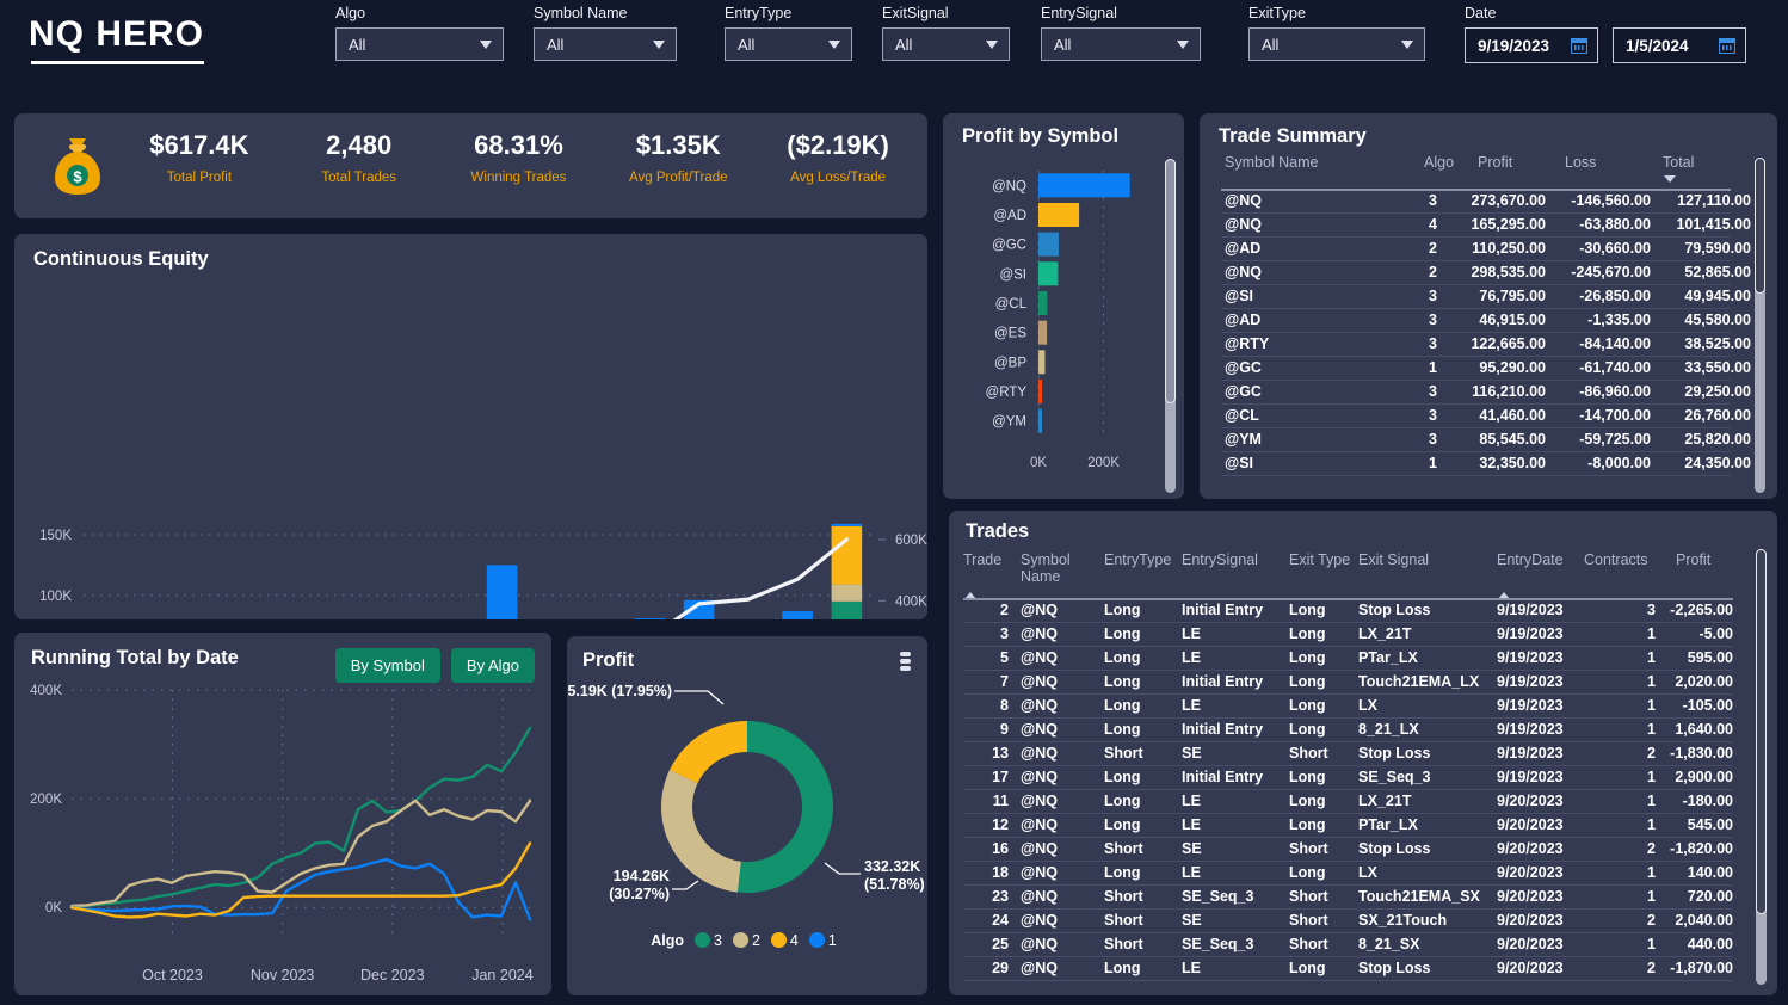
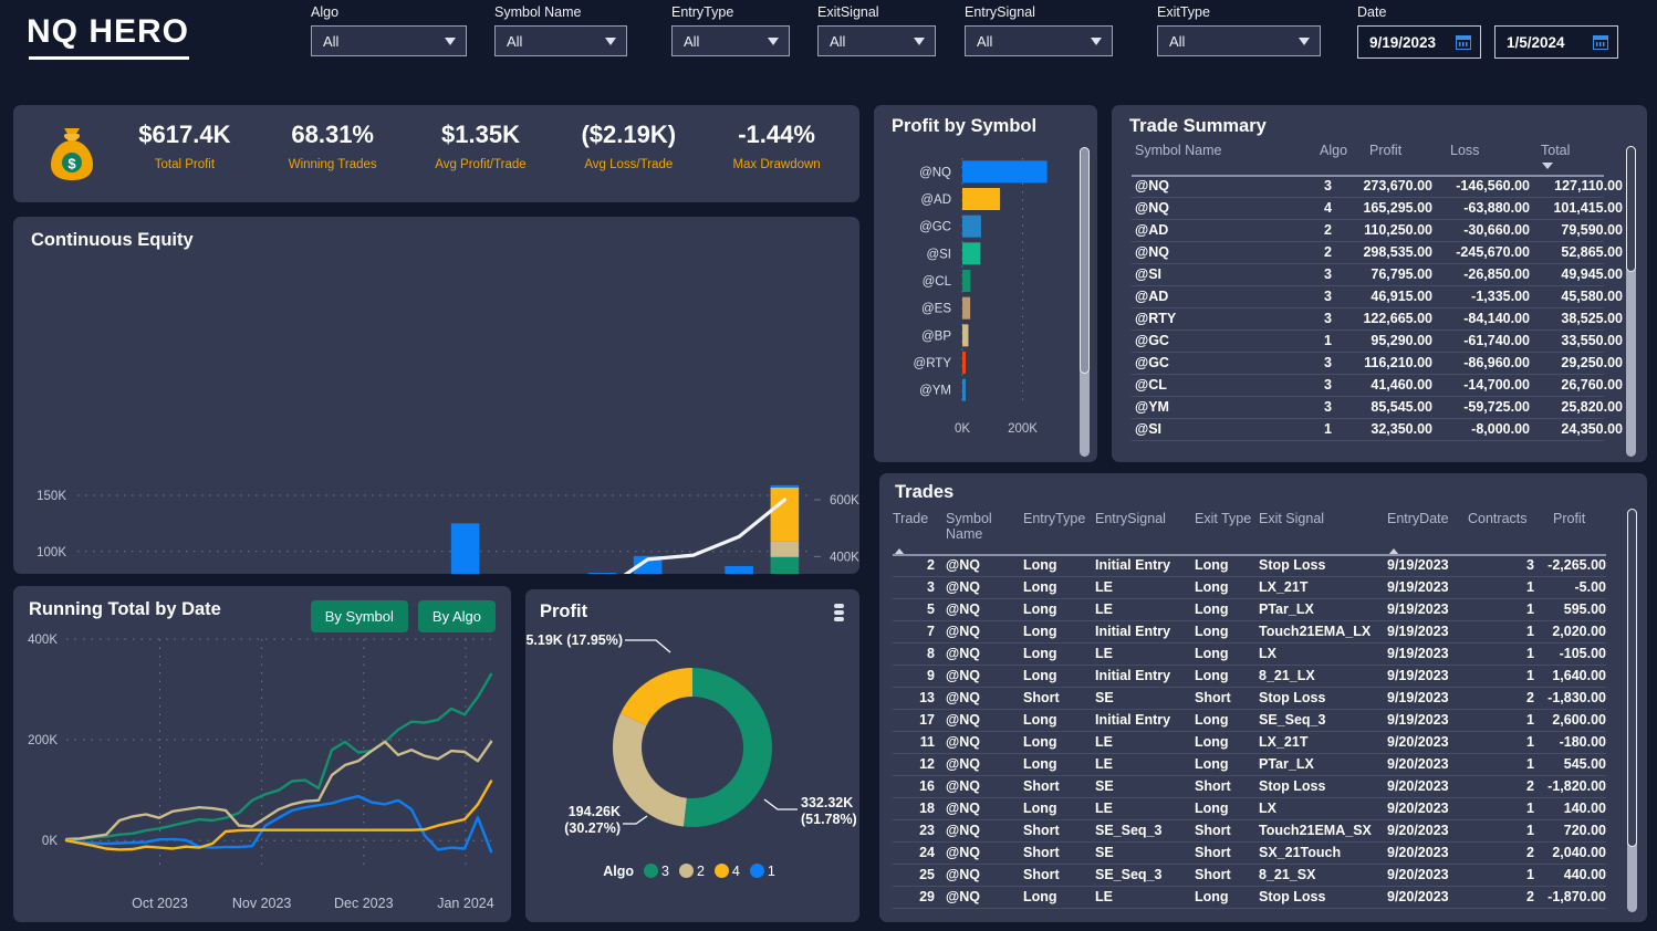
  NQ HERO
  Algo
  All
  Symbol Name
  All
  EntryType
  All
  ExitSignal
  All
  EntrySignal
  All
  ExitType
  All
  Date
  9/19/2023
  1/5/2024
  $
  $617.4K
  Total Profit
- 2,480
- Total Trades
  68.31%
  Winning Trades
  $1.35K
  Avg Profit/Trade
  ($2.19K)
  Avg Loss/Trade
+ -1.44%
+ Max Drawdown
  Continuous Equity
  100K
  150K
  400K
  600K
  Profit by Symbol
  0K
  200K
  @NQ
  @AD
  @GC
  @SI
  @CL
  @ES
  @BP
  @RTY
  @YM
  Trade Summary
  Symbol Name
  Algo
  Profit
  Loss
  Total
  @NQ
  3
  273,670.00
  -146,560.00
  127,110.00
  @NQ
  4
  165,295.00
  -63,880.00
  101,415.00
  @AD
  2
  110,250.00
  -30,660.00
  79,590.00
  @NQ
  2
  298,535.00
  -245,670.00
  52,865.00
  @SI
  3
  76,795.00
  -26,850.00
  49,945.00
  @AD
  3
  46,915.00
  -1,335.00
  45,580.00
  @RTY
  3
  122,665.00
  -84,140.00
  38,525.00
  @GC
  1
  95,290.00
  -61,740.00
  33,550.00
  @GC
  3
  116,210.00
  -86,960.00
  29,250.00
  @CL
  3
  41,460.00
  -14,700.00
  26,760.00
  @YM
  3
  85,545.00
  -59,725.00
  25,820.00
  @SI
  1
  32,350.00
  -8,000.00
  24,350.00
  Trades
  Trade
  Symbol Name
  EntryType
  EntrySignal
  Exit Type
  Exit Signal
  EntryDate
  Contracts
  Profit
  2
  @NQ
  Long
  Initial Entry
  Long
  Stop Loss
  9/19/2023
  3
  -2,265.00
  3
  @NQ
  Long
  LE
  Long
  LX_21T
  9/19/2023
  1
  -5.00
  5
  @NQ
  Long
  LE
  Long
  PTar_LX
  9/19/2023
  1
  595.00
  7
  @NQ
  Long
  Initial Entry
  Long
  Touch21EMA_LX
  9/19/2023
  1
  2,020.00
  8
  @NQ
  Long
  LE
  Long
  LX
  9/19/2023
  1
  -105.00
  9
  @NQ
  Long
  Initial Entry
  Long
  8_21_LX
  9/19/2023
  1
  1,640.00
  13
  @NQ
  Short
  SE
  Short
  Stop Loss
  9/19/2023
  2
  -1,830.00
  17
  @NQ
  Long
  Initial Entry
  Long
  SE_Seq_3
  9/19/2023
  1
- 2,900.00
+ 2,600.00
  11
  @NQ
  Long
  LE
  Long
  LX_21T
  9/20/2023
  1
  -180.00
  12
  @NQ
  Long
  LE
  Long
  PTar_LX
  9/20/2023
  1
  545.00
  16
  @NQ
  Short
  SE
  Short
  Stop Loss
  9/20/2023
  2
  -1,820.00
  18
  @NQ
  Long
  LE
  Long
  LX
  9/20/2023
  1
  140.00
  23
  @NQ
  Short
  SE_Seq_3
  Short
  Touch21EMA_SX
  9/20/2023
  1
  720.00
  24
  @NQ
  Short
  SE
  Short
  SX_21Touch
  9/20/2023
  2
  2,040.00
  25
  @NQ
  Short
  SE_Seq_3
  Short
  8_21_SX
  9/20/2023
  1
  440.00
  29
  @NQ
  Long
  LE
  Long
  Stop Loss
  9/20/2023
  2
  -1,870.00
  Running Total by Date
  By Symbol
  By Algo
  0K
  200K
  400K
  Oct 2023
  Nov 2023
  Dec 2023
  Jan 2024
  Profit
  5.19K (17.95%)
  332.32K
  (51.78%)
  194.26K
  (30.27%)
  Algo 3 2 4 1
